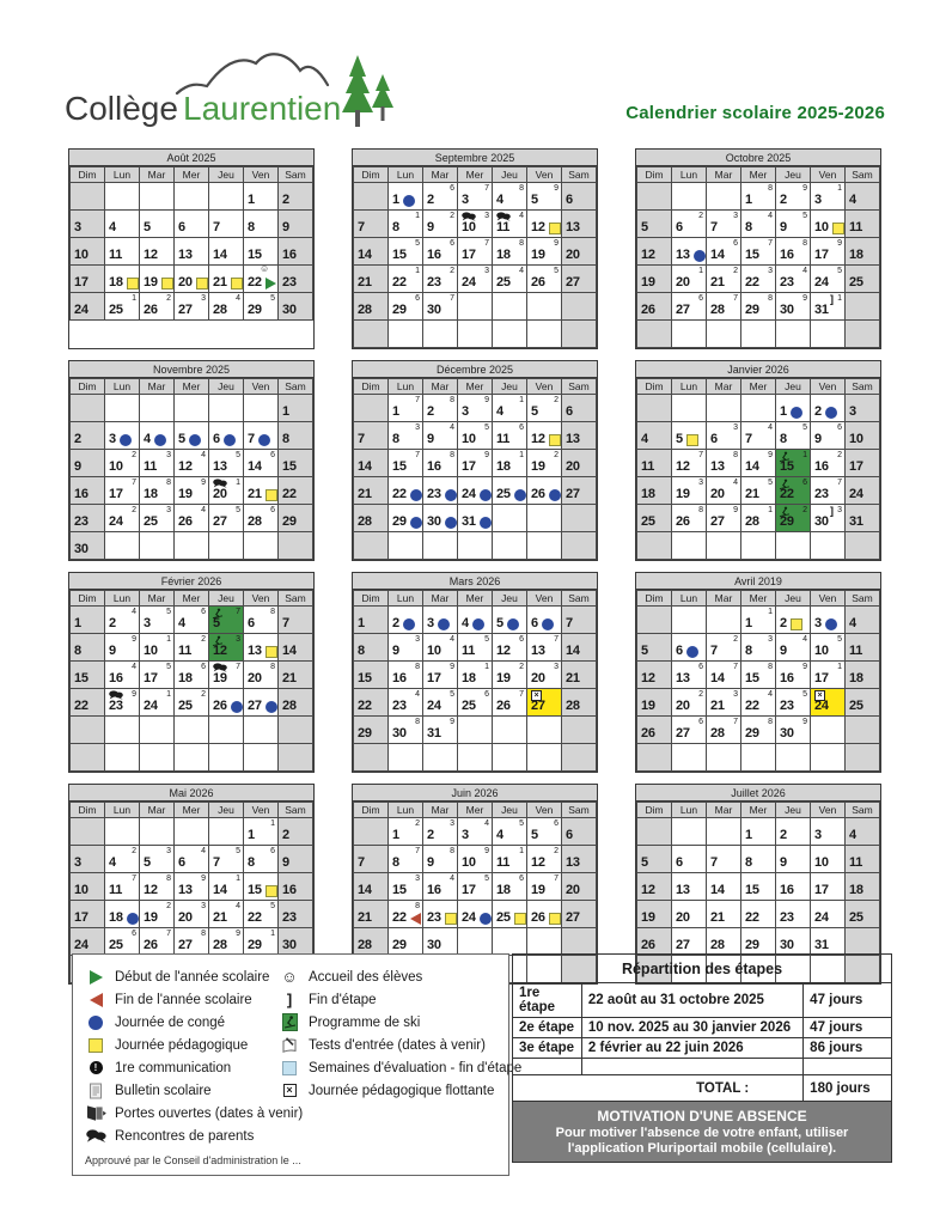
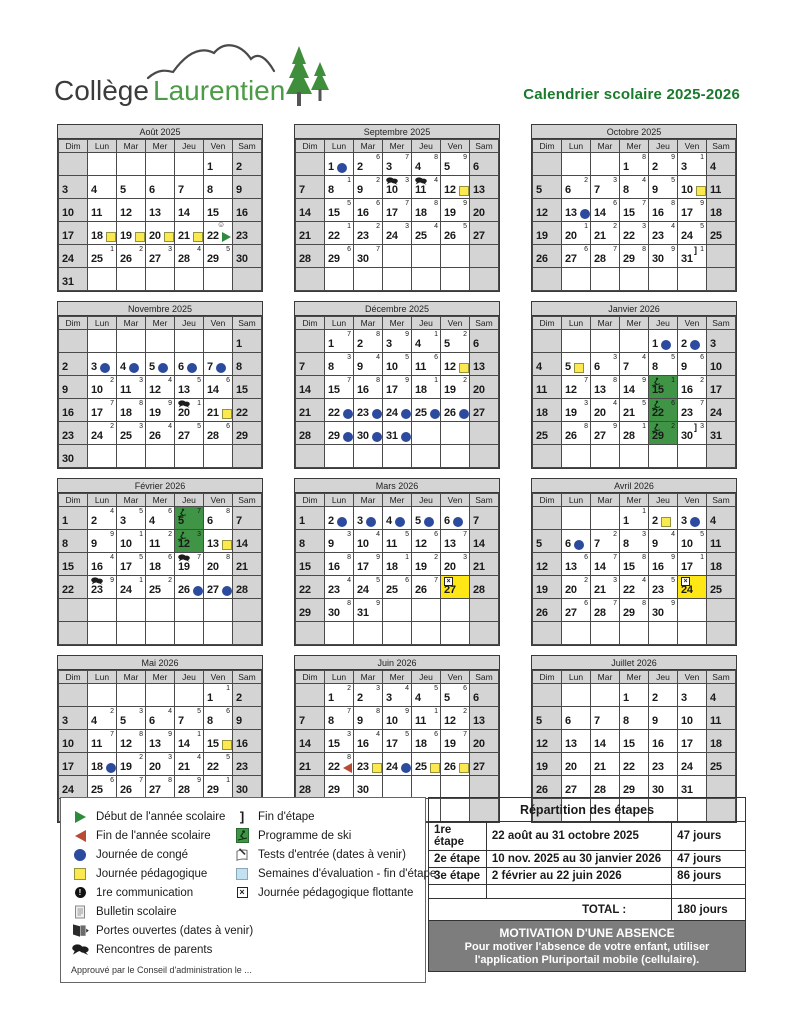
  Collège
  Laurentien
  Calendrier scolaire 2025-2026
  Août 2025
  Dim	Lun	Mar	Mer	Jeu	Ven	Sam
  					1	2
  3	4	5	6	7	8	9
  10	11	12	13	14	15	16
  17	18	19	20	21	☺22	23
  24	25	26	27	28	29	30
+ 31
  Septembre 2025
  Dim	Lun	Mar	Mer	Jeu	Ven	Sam
  7	8	9	10	11	12	13
  14	15	16	17	18	19	20
  21	22	23	24	25	26	27
  28	29	30
  Octobre 2025
  Dim	Lun	Mar	Mer	Jeu	Ven	Sam
  12	13	14	15	16	17	18
  19	20	21	22	23	24	25
  26	27	28	29	30	]31
  Novembre 2025
  Dim	Lun	Mar	Mer	Jeu	Ven	Sam
  						1
  2	3	4	5	6	7	8
  9	10	11	12	13	14	15
  16	17	18	19	20	21	22
  23	24	25	26	27	28	29
  30
  Décembre 2025
  Dim	Lun	Mar	Mer	Jeu	Ven	Sam
  7	8	9	10	11	12	13
  14	15	16	17	18	19	20
  21	22	23	24	25	26	27
  28	29	30	31
  Janvier 2026
  Dim	Lun	Mar	Mer	Jeu	Ven	Sam
  				1	2	3
  11	12	13	14	15	16	17
  18	19	20	21	22	23	24
  25	26	27	28	29	]30	31
  Février 2026
  Dim	Lun	Mar	Mer	Jeu	Ven	Sam
  8	9	10	11	12	13	14
  15	16	17	18	19	20	21
  22	23	24	25	26	27	28
  Mars 2026
  Dim	Lun	Mar	Mer	Jeu	Ven	Sam
  1	2	3	4	5	6	7
  8	9	10	11	12	13	14
  15	16	17	18	19	20	21
  22	23	24	25	26	27	28
  29	30	31
- Avril 2019
+ Avril 2026
  Dim	Lun	Mar	Mer	Jeu	Ven	Sam
  			1	2	3	4
  12	13	14	15	16	17	18
  19	20	21	22	23	24	25
  26	27	28	29	30
  Mai 2026
  Dim	Lun	Mar	Mer	Jeu	Ven	Sam
  10	11	12	13	14	15	16
  17	18	19	20	21	22	23
  24	25	26	27	28	29	30
  Juin 2026
  Dim	Lun	Mar	Mer	Jeu	Ven	Sam
  14	15	16	17	18	19	20
  21	22	23	24	25	26	27
  28	29	30
  Juillet 2026
  Dim	Lun	Mar	Mer	Jeu	Ven	Sam
  			1	2	3	4
  5	6	7	8	9	10	11
  12	13	14	15	16	17	18
  19	20	21	22	23	24	25
  26	27	28	29	30	31
  Début de l'année scolaire
  Fin de l'année scolaire
  Journée de congé
  Journée pédagogique
  !
  1re communication
  Bulletin scolaire
  Portes ouvertes (dates à venir)
  Rencontres de parents
- ☺
- Accueil des élèves
  ]
  Fin d'étape
  Programme de ski
  Tests d'entrée (dates à venir)
  Semaines d'évaluation - fin d'étape
  ×
  Journée pédagogique flottante
  Approuvé par le Conseil d'administration le ...
  Répartition des étapes
  1re étape	22 août au 31 octobre 2025	47 jours
  2e étape	10 nov. 2025 au 30 janvier 2026	47 jours
  3e étape	2 février au 22 juin 2026	86 jours
  TOTAL :	180 jours
  MOTIVATION D'UNE ABSENCE Pour motiver l'absence de votre enfant, utiliser l'application Pluriportail mobile (cellulaire).
